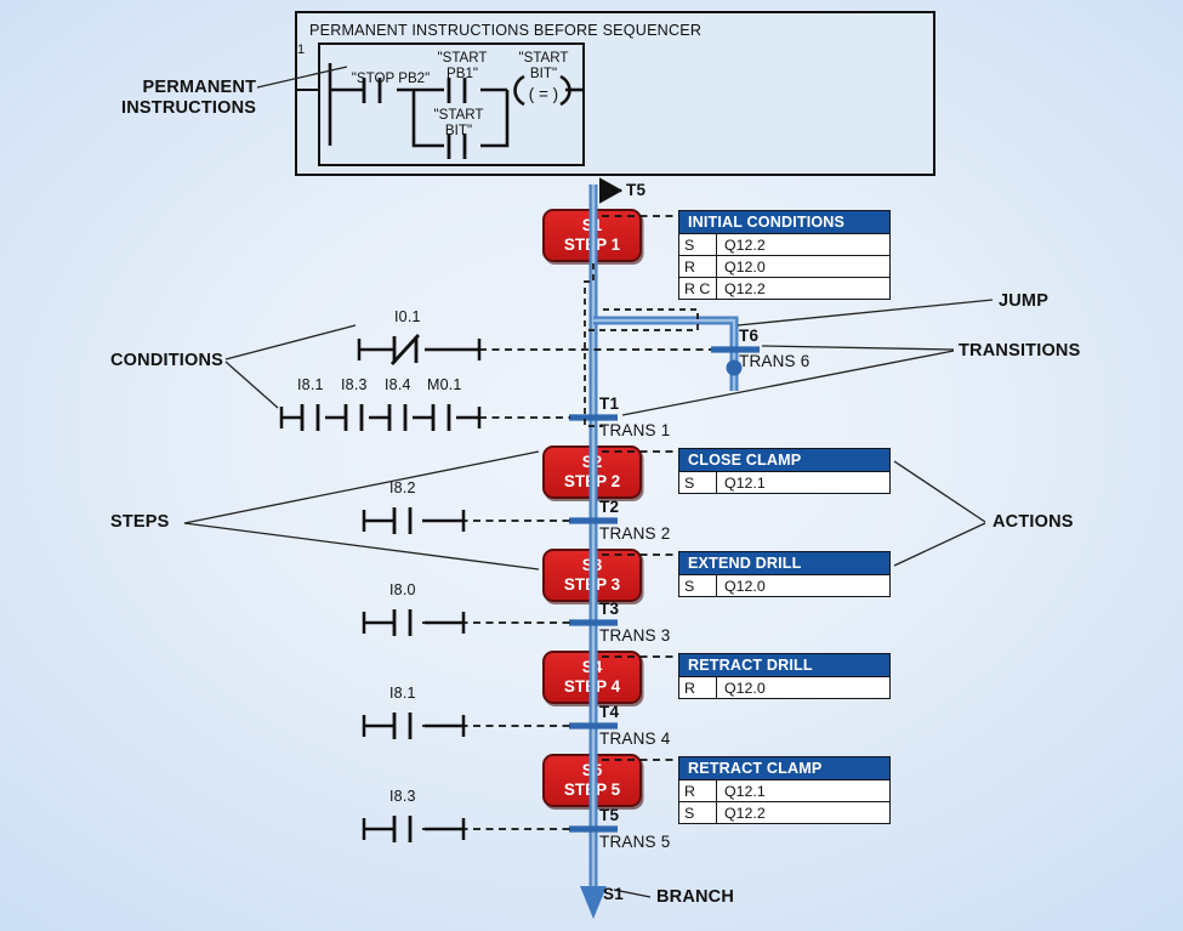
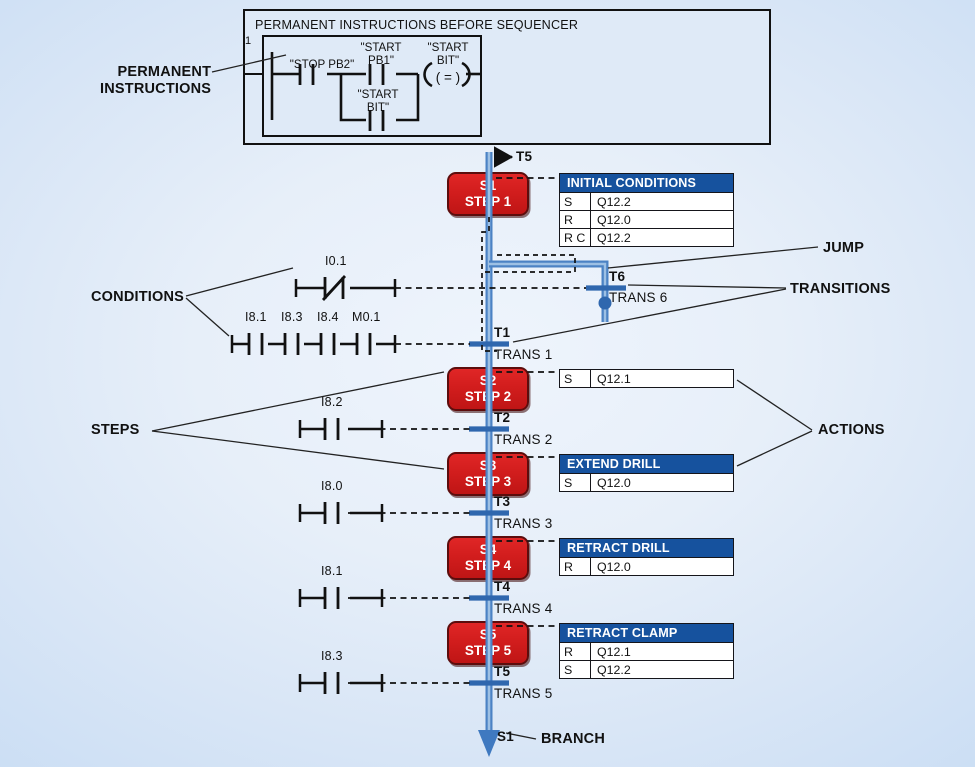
  PERMANENT INSTRUCTIONS BEFORE SEQUENCER
  1
  "STP PB2"
  "START
  PB1"
  "START
  BIT"
  "START
  BIT"
  ( = )
  STP 1
  STP 2
  STP 3
  STP 4
  STP 5
  INITIAL CONDITIONS
  S
  Q12.2
  R
  Q12.0
  R C
  Q12.2
- CLOSE CLAMP
  S
  Q12.1
  EXTEND DRILL
  S
  Q12.0
  RETRACT DRILL
  R
  Q12.0
  RETRACT CLAMP
  R
  Q12.1
  S
  Q12.2
  PERMANENT
  INSTRUCTIONS
  CONDITIONS
  STEPS
  JUMP
  TRANSITIONS
  ACTIONS
  BRANCH
  T5
  S1
  T6
  TRANS 6
  T1
  TRANS 1
  T2
  TRANS 2
  T3
  TRANS 3
  T4
  TRANS 4
  T5
  TRANS 5
  I0.1
  I8.1
  I8.3
  I8.4
  M0.1
  I8.2
  I8.0
  I8.1
  I8.3
